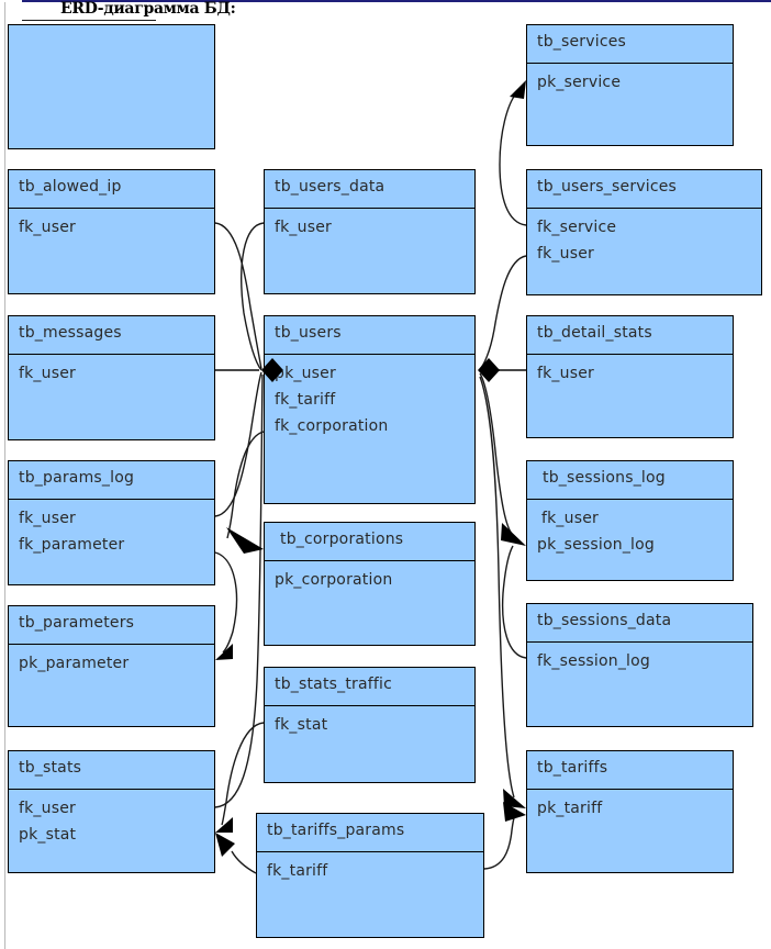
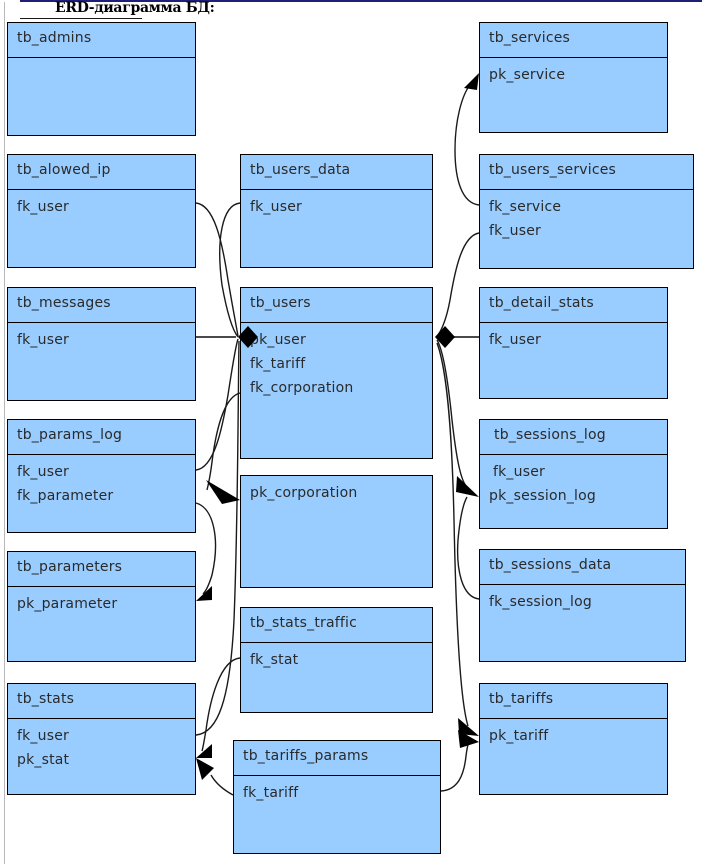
  ERD-диаграмма БД:
+ tb_admins
  tb_alowed_ip
  fk_user
  tb_messages
  fk_user
  tb_params_log
  fk_user
  fk_parameter
  tb_parameters
  pk_parameter
  tb_stats
  fk_user
  pk_stat
  tb_users_data
  fk_user
  tb_users
  k_user
  fk_tariff
  fk_corporation
- tb_corporations
  pk_corporation
  tb_stats_traffic
  fk_stat
  tb_tariffs_params
  fk_tariff
  tb_services
  pk_service
  tb_users_services
  fk_service
  fk_user
  tb_detail_stats
  fk_user
  tb_sessions_log
  fk_user
  pk_session_log
  tb_sessions_data
  fk_session_log
  tb_tariffs
  pk_tariff
